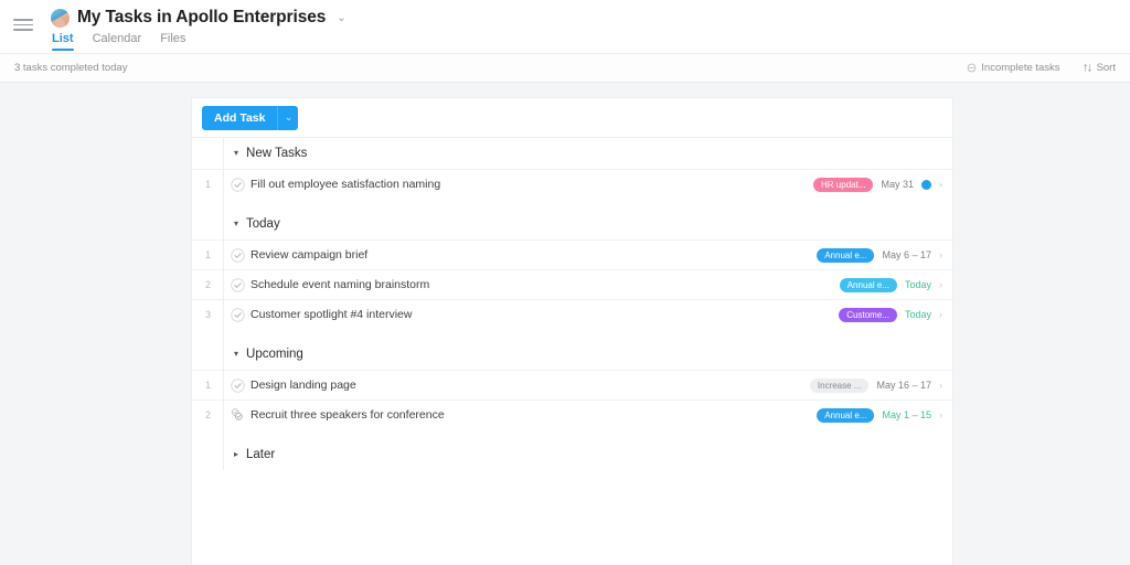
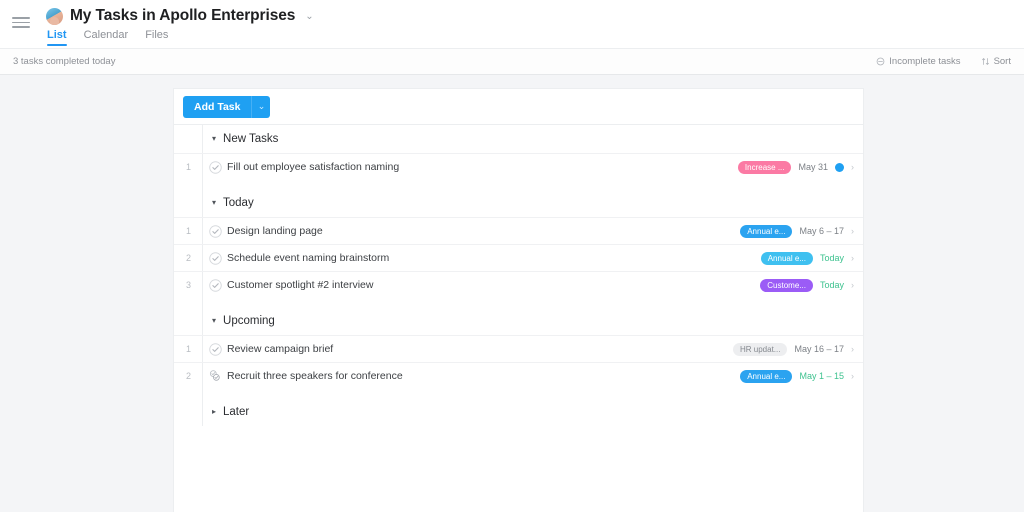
  My Tasks in Apollo Enterprises
  ⌄
  List
  Calendar
  Files
  3 tasks completed today
  Incomplete tasks
  Sort
  Add Task
  ⌄
  ▾
  New Tasks
  1
  Fill out employee satisfaction naming
- HR updat...
+ Increase ...
  May 31
  ›
  ▾
  Today
  1
- Review campaign brief
+ Design landing page
  Annual e...
  May 6 – 17
  ›
  2
  Schedule event naming brainstorm
  Annual e...
  Today
  ›
  3
- Customer spotlight #4 interview
+ Customer spotlight #2 interview
  Custome...
  Today
  ›
  ▾
  Upcoming
  1
- Design landing page
+ Review campaign brief
- Increase ...
+ HR updat...
  May 16 – 17
  ›
  2
  Recruit three speakers for conference
  Annual e...
  May 1 – 15
  ›
  ▸
  Later
